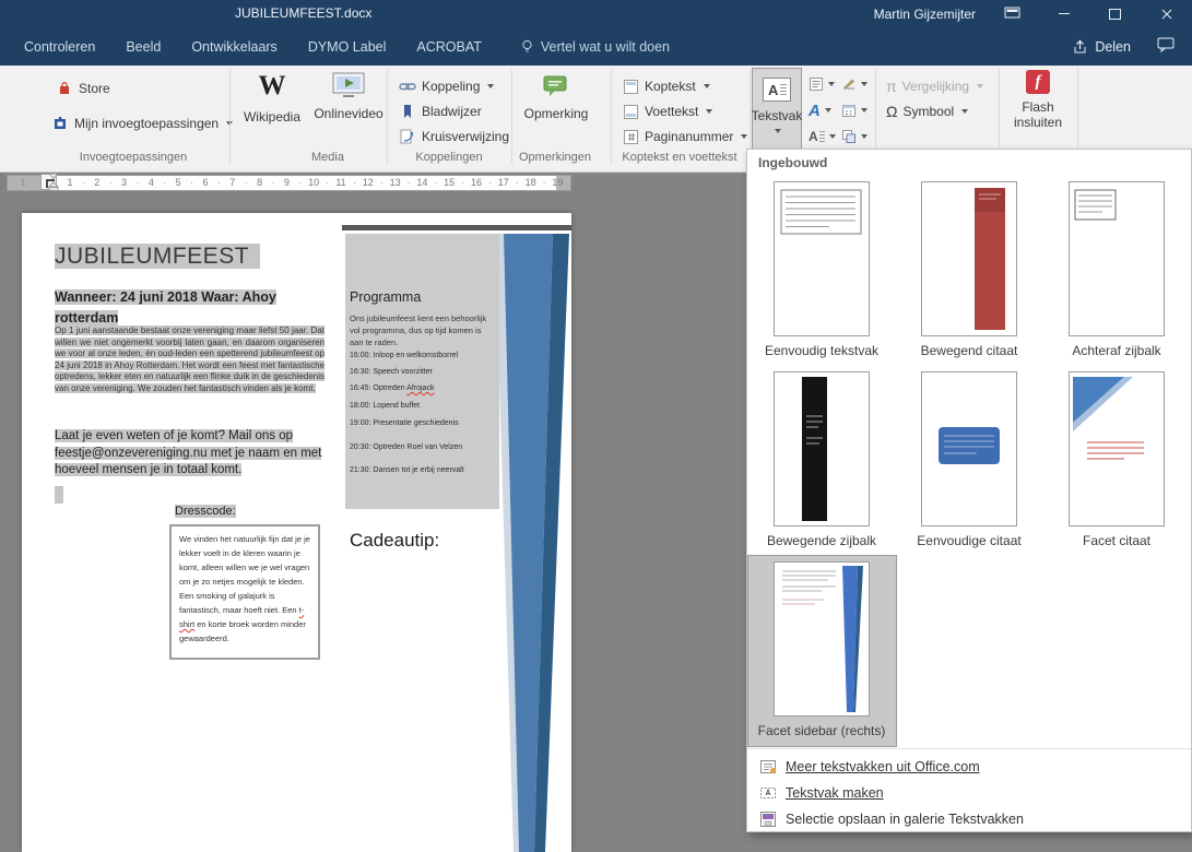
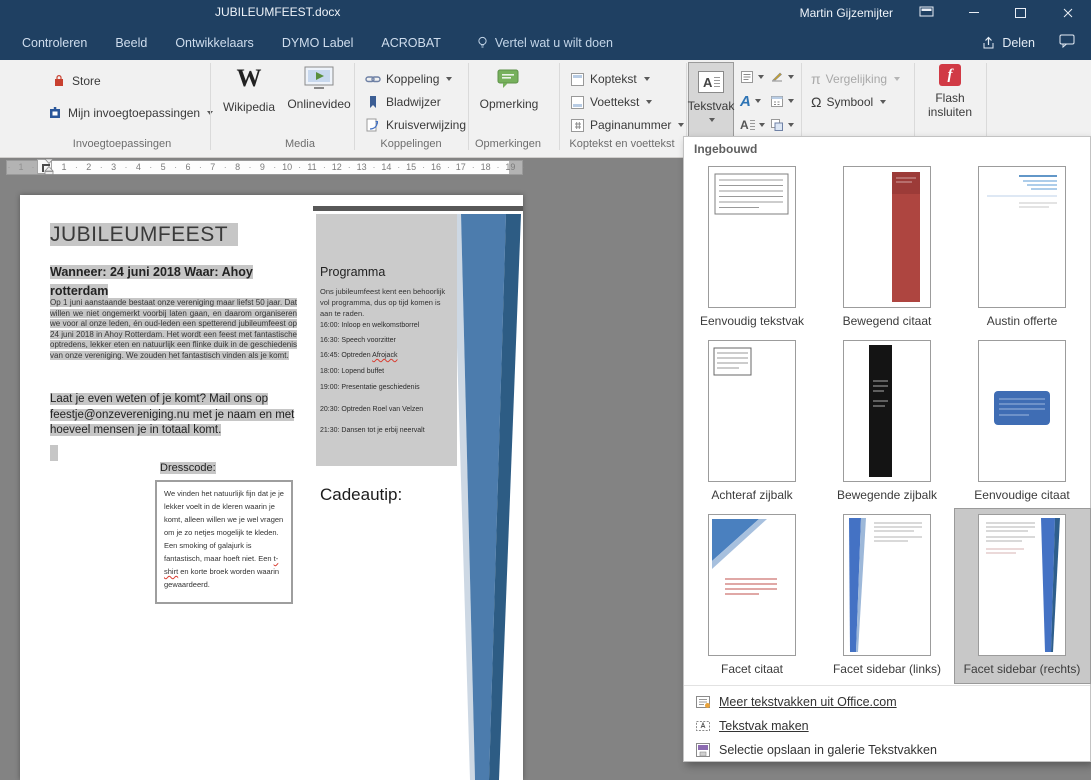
  JUBILEUMFEEST.docx
  Martin Gijzemijter
  Controleren
  Beeld
  Ontwikkelaars
  DYMO Label
  ACROBAT
  Vertel wat u wilt doen
  Delen
  Store
  Mijn invoegtoepassingen
  Invoegtoepassingen
  W
  Wikipedia
  Onlinevideo
  Media
  Koppeling
  Bladwijzer
  Kruisverwijzing
  Koppelingen
  Opmerking
  Opmerkingen
  Koptekst
  Voettekst
  Paginanummer
  Koptekst en voettekst
  A
  Tekstvak
  A
  A
  π
  Vergelijking
  Ω
  Symbool
  f
  Flash
  insluiten
  1
  1
  2
  3
  4
  5
  6
  7
  8
  9
  10
  11
  12
  13
  14
  15
  16
  17
  18
  19
  ·
  ·
  ·
  ·
  ·
  ·
  ·
  ·
  ·
  ·
  ·
  ·
  ·
  ·
  ·
  ·
  ·
  ·
  ·
  JUBILEUMFEEST
  Wanneer: 24 juni 2018 Waar: Ahoy rotterdam
  Op 1 juni aanstaande bestaat onze vereniging maar liefst 50 jaar. Dat willen we niet ongemerkt voorbij laten gaan, en daarom organiseren we voor al onze leden, én oud-leden een spetterend jubileumfeest op 24 juni 2018 in Ahoy Rotterdam. Het wordt een feest met fantastische optredens, lekker eten en natuurlijk een flinke duik in de geschiedenis van onze vereniging. We zouden het fantastisch vinden als je komt.
  Laat je even weten of je komt? Mail ons op feestje@onzevereniging.nu met je naam en met hoeveel mensen je in totaal komt.
  Dresscode:
- We vinden het natuurlijk fijn dat je je lekker voelt in de kleren waarin je komt, alleen willen we je wel vragen om je zo netjes mogelijk te kleden. Een smoking of galajurk is fantastisch, maar hoeft niet. Een t-shirt en korte broek worden minder gewaardeerd.
+ We vinden het natuurlijk fijn dat je je lekker voelt in de kleren waarin je komt, alleen willen we je wel vragen om je zo netjes mogelijk te kleden. Een smoking of galajurk is fantastisch, maar hoeft niet. Een t-shirt en korte broek worden waarin gewaardeerd.
  Programma
  Ons jubileumfeest kent een behoorlijk vol programma, dus op tijd komen is aan te raden.
  Cadeautip:
  Ingebouwd
  Eenvoudig tekstvak
  Bewegend citaat
+ Austin offerte
  Achteraf zijbalk
  Bewegende zijbalk
  Eenvoudige citaat
  Facet citaat
+ Facet sidebar (links)
  Facet sidebar (rechts)
  Meer tekstvakken uit Office.com
  Tekstvak maken
  Selectie opslaan in galerie Tekstvakken
